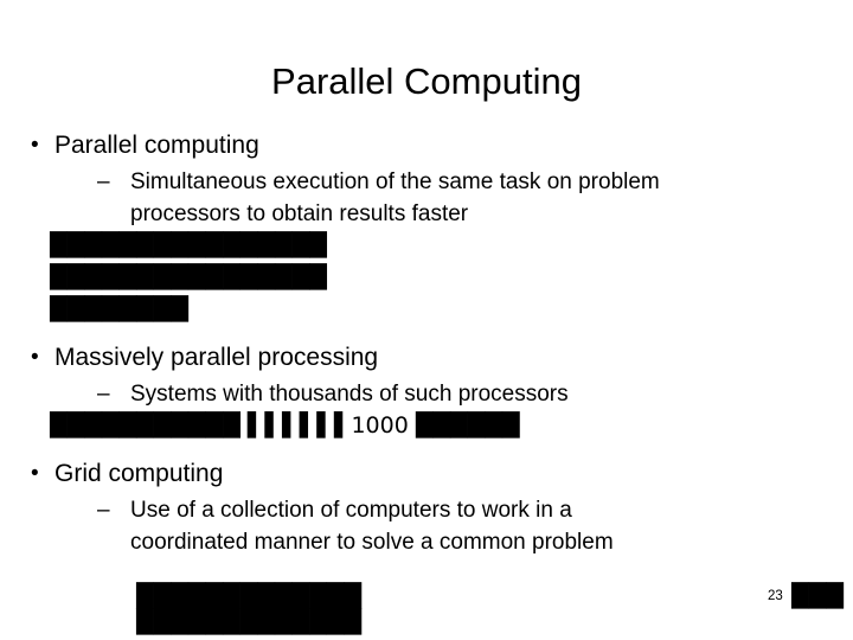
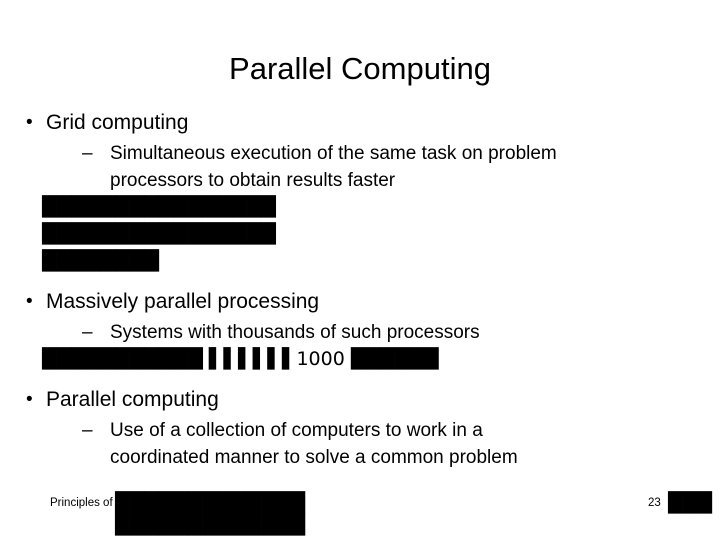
  Parallel Computing
  •
- Parallel computing
+ Grid computing
  –
  Simultaneous execution of the same task on problem
  processors to obtain results faster
  ████████████████
  ████████████████
  ████████
  •
  Massively parallel processing
  –
  Systems with thousands of such processors
  ███████████ ▌▌▌▌▌▌1000 ██████
  •
- Grid computing
+ Parallel computing
  –
  Use of a collection of computers to work in a
  coordinated manner to solve a common problem
+ Principles of Information Systems, Ninth Edition
  █████████████
  23
  ███
  █████████████
